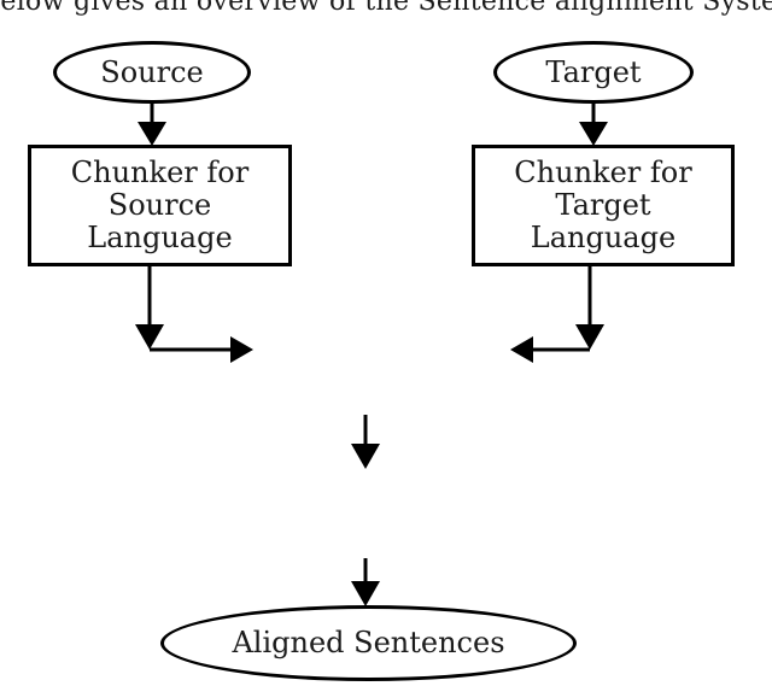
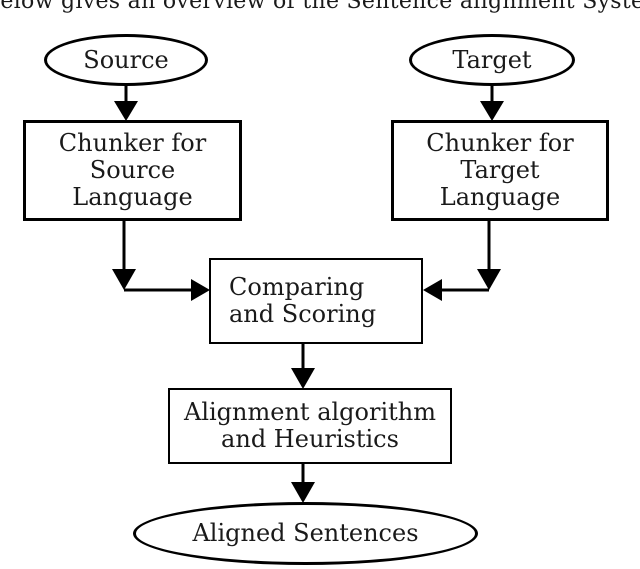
  elow gives an overview of the Sentence alignment Syste
  Source
  Target
  Chunker for
  Source
  Language
  Chunker for
  Target
  Language
+ Comparing
+ and Scoring
+ Alignment algorithm
+ and Heuristics
  Aligned Sentences
